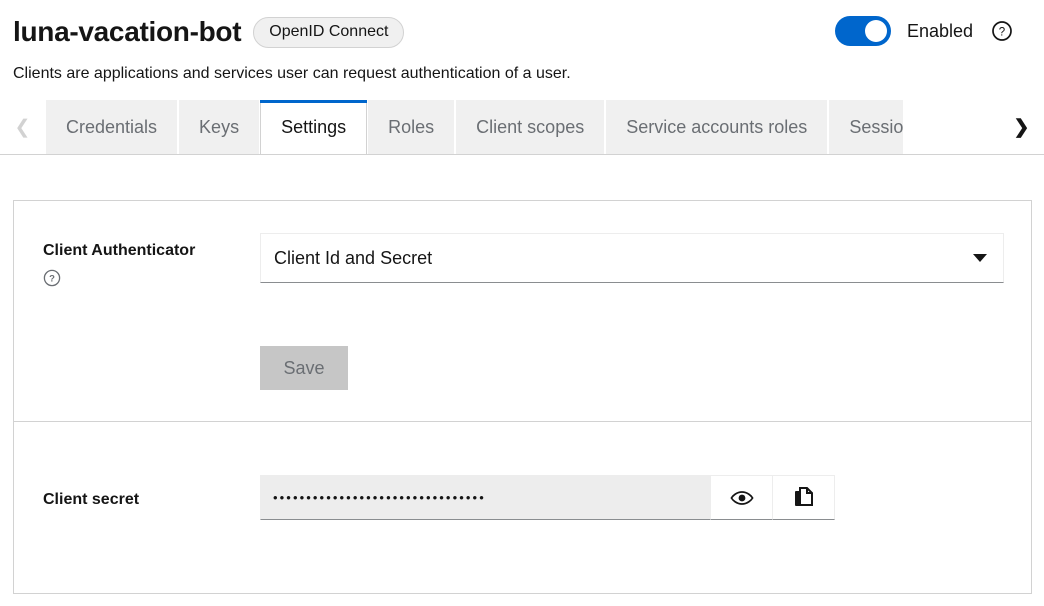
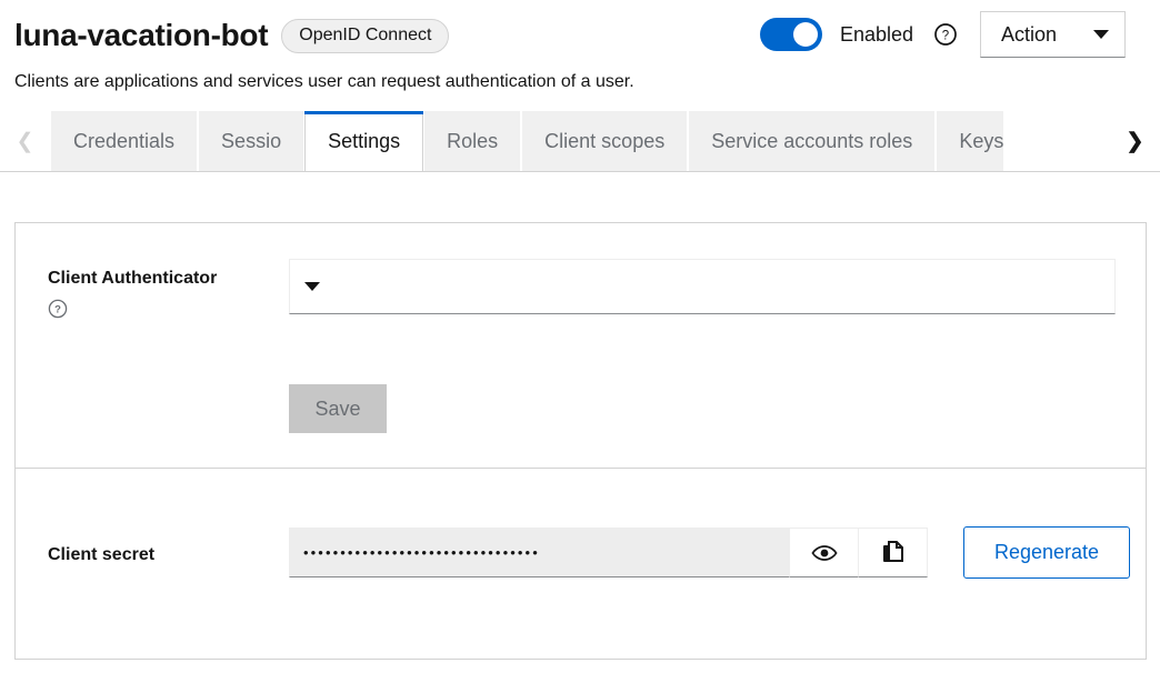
  luna-vacation-bot
  OpenID Connect
  Clients are applications and services user can request authentication of a user.
  Enabled
  ?
+ Action
  ❮
  Credentials
- Keys
+ Sessio
  Settings
  Roles
  Client scopes
  Service accounts roles
- Sessio
+ Keys
  ❯
  Client Authenticator
  ?
- Client Id and Secret
  Save
  Client secret
  ••••••••••••••••••••••••••••••••
+ Regenerate
